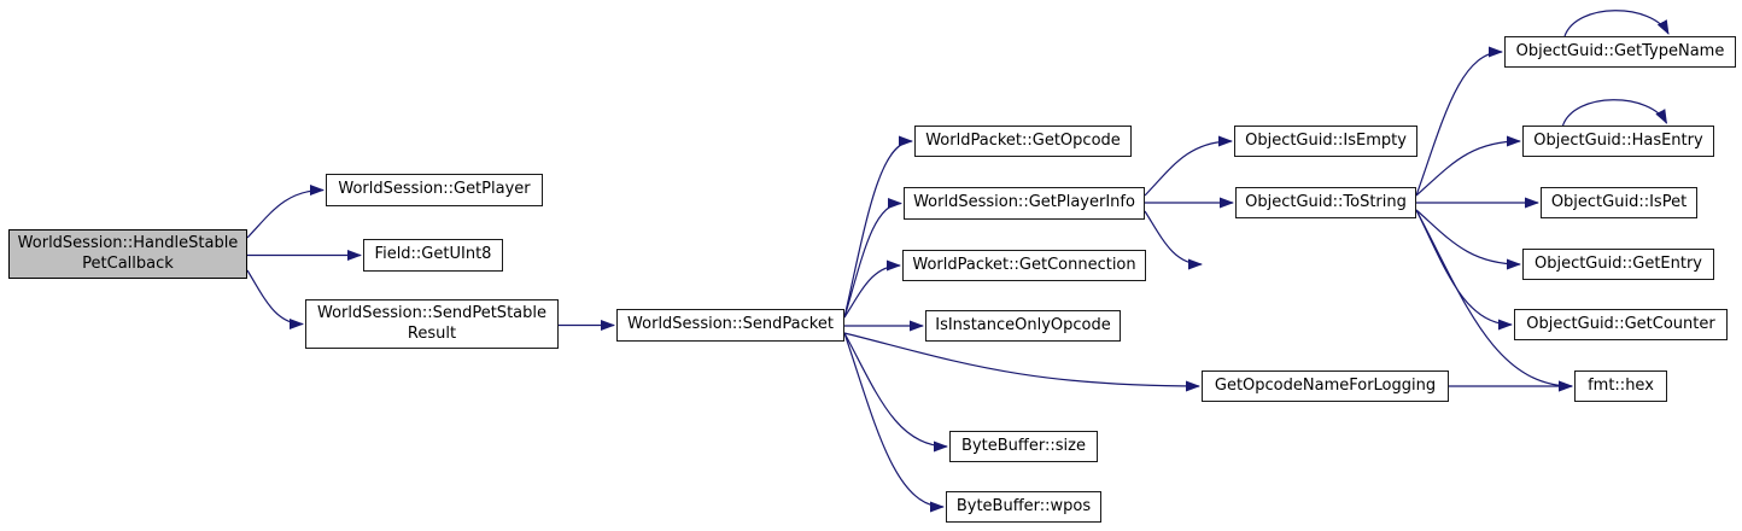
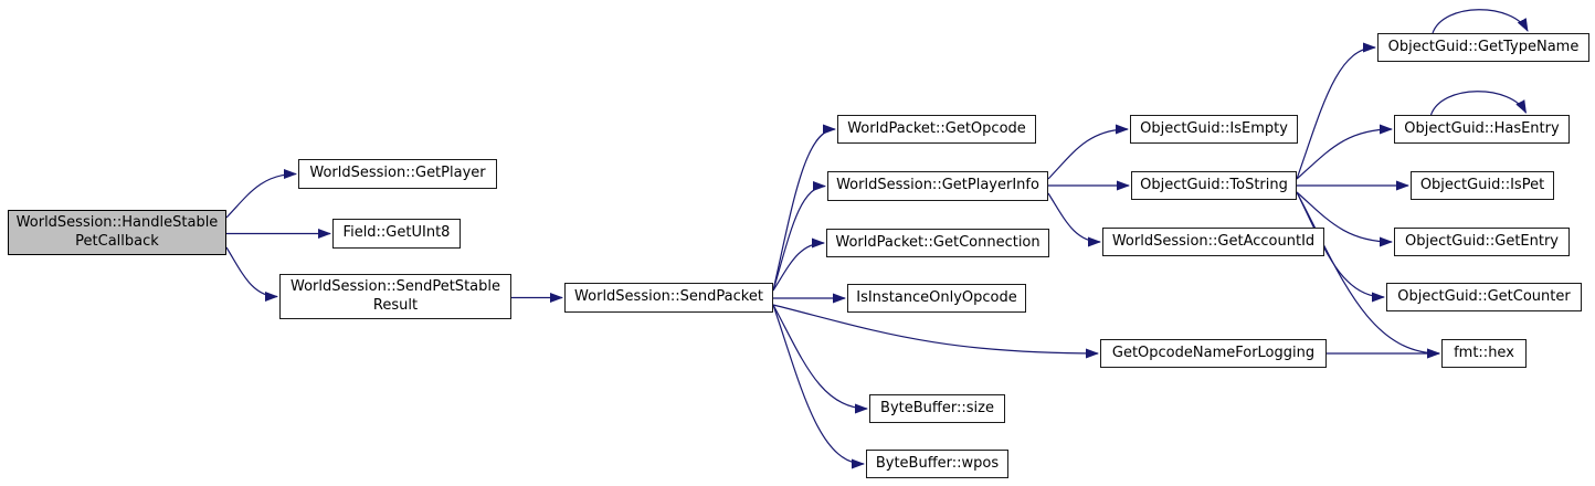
  WorldSession::HandleStable
  PetCallback
  WorldSession::GetPlayer
  Field::GetUInt8
  WorldSession::SendPetStable
  Result
  WorldSession::SendPacket
  WorldPacket::GetOpcode
  WorldSession::GetPlayerInfo
  WorldPacket::GetConnection
  IsInstanceOnlyOpcode
  ByteBuffer::size
  ByteBuffer::wpos
  ObjectGuid::IsEmpty
  ObjectGuid::ToString
+ WorldSession::GetAccountId
  ObjectGuid::GetTypeName
  ObjectGuid::HasEntry
  ObjectGuid::IsPet
  ObjectGuid::GetEntry
  ObjectGuid::GetCounter
  GetOpcodeNameForLogging
  fmt::hex
